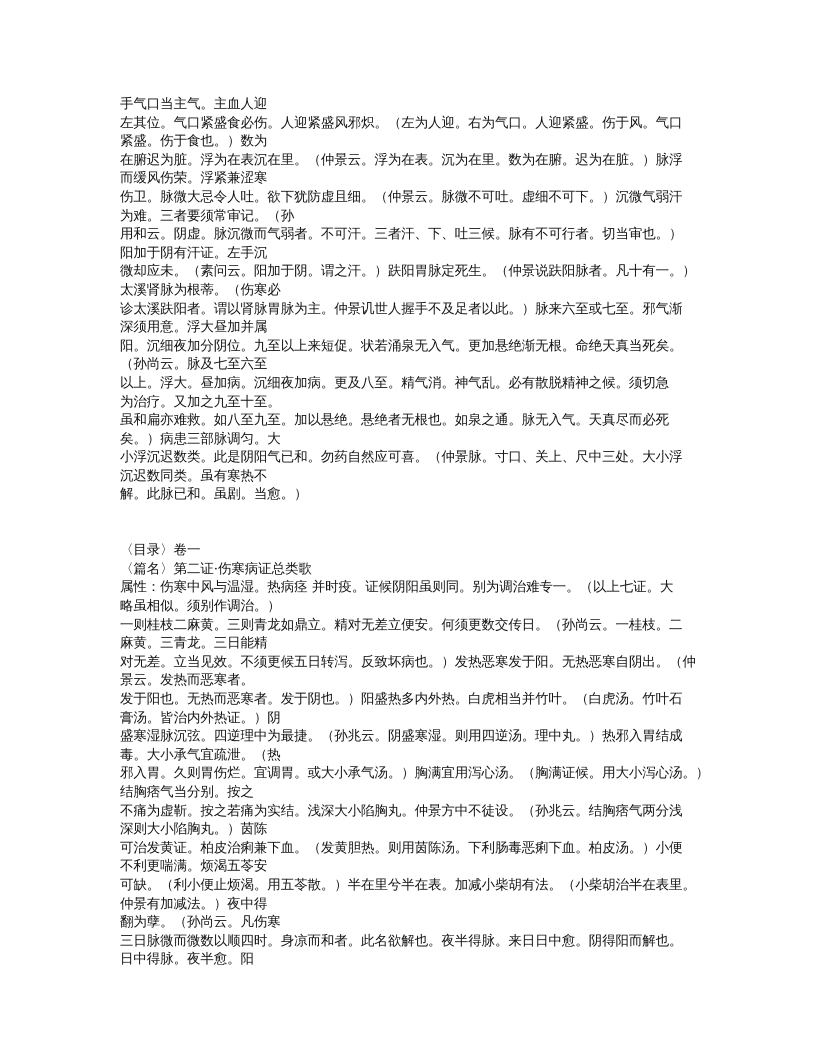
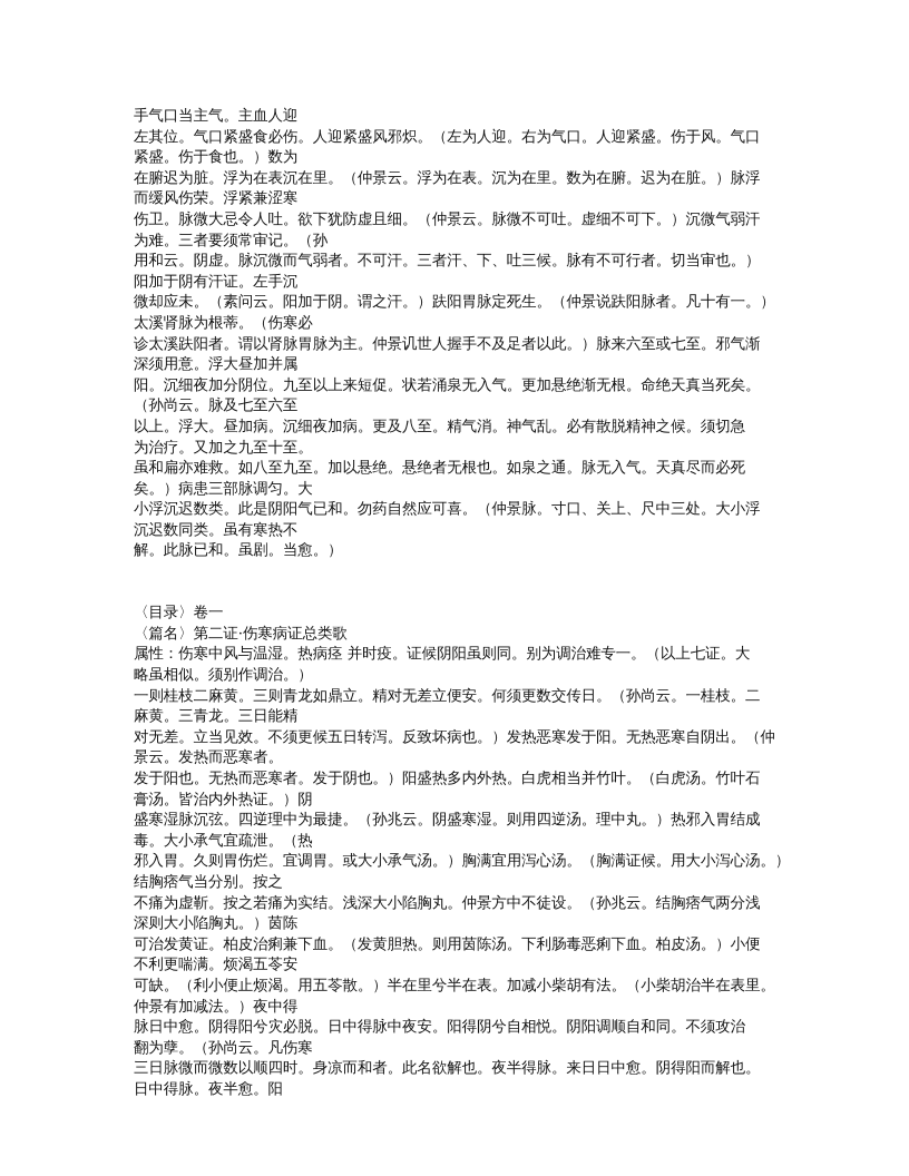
  手气口当主气。主血人迎
  左其位。气口紧盛食必伤。人迎紧盛风邪炽。（左为人迎。右为气口。人迎紧盛。伤于风。气口
  紧盛。伤于食也。）数为
  在腑迟为脏。浮为在表沉在里。（仲景云。浮为在表。沉为在里。数为在腑。迟为在脏。）脉浮
  而缓风伤荣。浮紧兼涩寒
  伤卫。脉微大忌令人吐。欲下犹防虚且细。（仲景云。脉微不可吐。虚细不可下。）沉微气弱汗
  为难。三者要须常审记。（孙
  用和云。阴虚。脉沉微而气弱者。不可汗。三者汗、下、吐三候。脉有不可行者。切当审也。）
  阳加于阴有汗证。左手沉
  微却应未。（素问云。阳加于阴。谓之汗。）趺阳胃脉定死生。（仲景说趺阳脉者。凡十有一。）
  太溪肾脉为根蒂。（伤寒必
  诊太溪趺阳者。谓以肾脉胃脉为主。仲景讥世人握手不及足者以此。）脉来六至或七至。邪气渐
  深须用意。浮大昼加并属
  阳。沉细夜加分阴位。九至以上来短促。状若涌泉无入气。更加悬绝渐无根。命绝天真当死矣。
  （孙尚云。脉及七至六至
  以上。浮大。昼加病。沉细夜加病。更及八至。精气消。神气乱。必有散脱精神之候。须切急
  为治疗。又加之九至十至。
  虽和扁亦难救。如八至九至。加以悬绝。悬绝者无根也。如泉之通。脉无入气。天真尽而必死
  矣。）病患三部脉调匀。大
  小浮沉迟数类。此是阴阳气已和。勿药自然应可喜。（仲景脉。寸口、关上、尺中三处。大小浮
  沉迟数同类。虽有寒热不
  解。此脉已和。虽剧。当愈。）
  〈目录〉卷一
  〈篇名〉第二证·伤寒病证总类歌
  属性：伤寒中风与温湿。热病痉 并时疫。证候阴阳虽则同。别为调治难专一。（以上七证。大
  略虽相似。须别作调治。）
  一则桂枝二麻黄。三则青龙如鼎立。精对无差立便安。何须更数交传日。（孙尚云。一桂枝。二
  麻黄。三青龙。三日能精
  对无差。立当见效。不须更候五日转泻。反致坏病也。）发热恶寒发于阳。无热恶寒自阴出。（仲
  景云。发热而恶寒者。
  发于阳也。无热而恶寒者。发于阴也。）阳盛热多内外热。白虎相当并竹叶。（白虎汤。竹叶石
  膏汤。皆治内外热证。）阴
  盛寒湿脉沉弦。四逆理中为最捷。（孙兆云。阴盛寒湿。则用四逆汤。理中丸。）热邪入胃结成
  毒。大小承气宜疏泄。（热
  邪入胃。久则胃伤烂。宜调胃。或大小承气汤。）胸满宜用泻心汤。（胸满证候。用大小泻心汤。）
  结胸痞气当分别。按之
  不痛为虚靳。按之若痛为实结。浅深大小陷胸丸。仲景方中不徒设。（孙兆云。结胸痞气两分浅
  深则大小陷胸丸。）茵陈
  可治发黄证。柏皮治痢兼下血。（发黄胆热。则用茵陈汤。下利肠毒恶痢下血。柏皮汤。）小便
  不利更喘满。烦渴五苓安
  可缺。（利小便止烦渴。用五苓散。）半在里兮半在表。加减小柴胡有法。（小柴胡治半在表里。
  仲景有加减法。）夜中得
+ 脉日中愈。阴得阳兮灾必脱。日中得脉中夜安。阳得阴兮自相悦。阴阳调顺自和同。不须攻治
  翻为孽。（孙尚云。凡伤寒
  三日脉微而微数以顺四时。身凉而和者。此名欲解也。夜半得脉。来日日中愈。阴得阳而解也。
  日中得脉。夜半愈。阳
